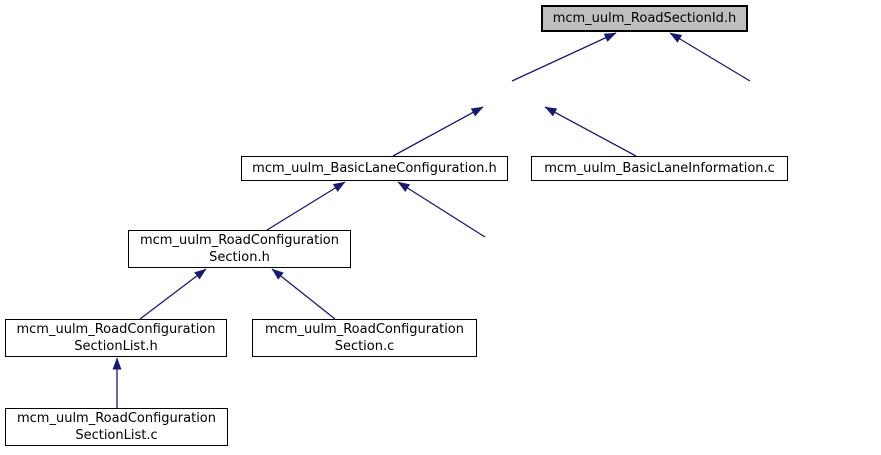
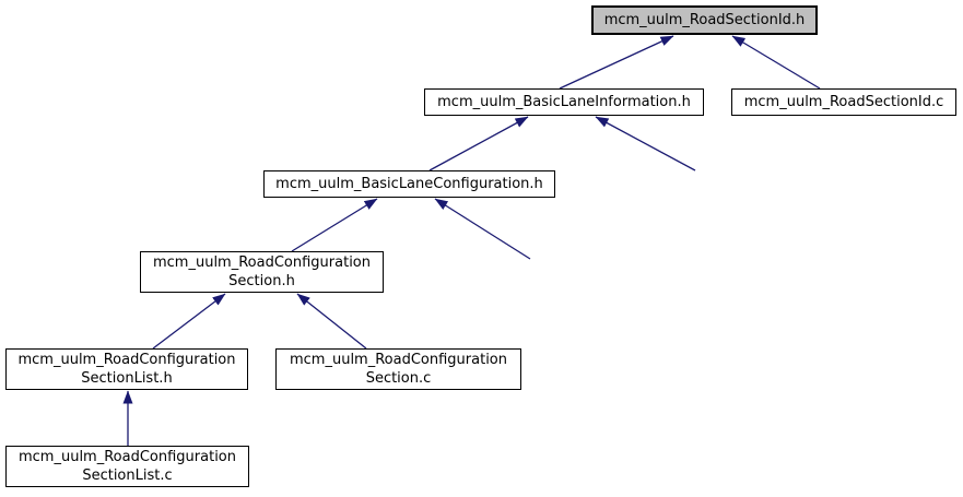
  mcm_uulm_RoadSectionId.h
+ mcm_uulm_BasicLaneInformation.h
+ mcm_uulm_RoadSectionId.c
  mcm_uulm_BasicLaneConfiguration.h
- mcm_uulm_BasicLaneInformation.c
  mcm_uulm_RoadConfiguration
  Section.h
  mcm_uulm_RoadConfiguration
  SectionList.h
  mcm_uulm_RoadConfiguration
  Section.c
  mcm_uulm_RoadConfiguration
  SectionList.c
